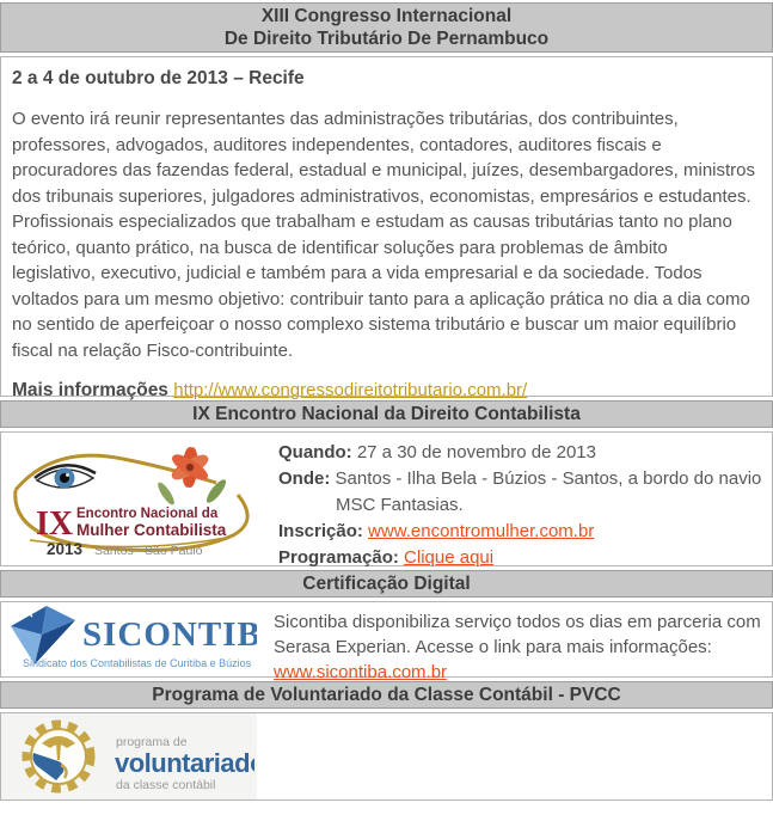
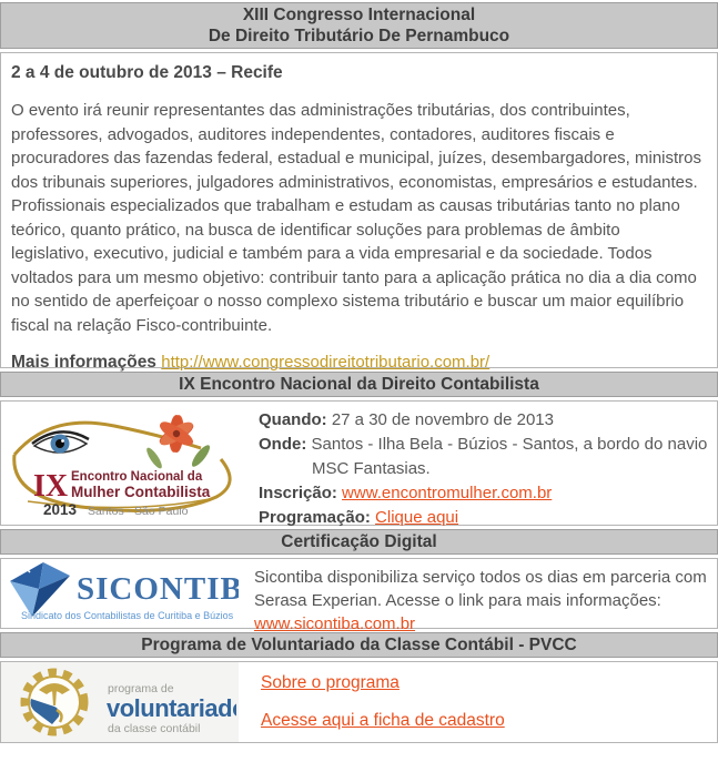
  XIII Congresso Internacional
  De Direito Tributário De Pernambuco
  2 a 4 de outubro de 2013 – Recife
  O evento irá reunir representantes das administrações tributárias, dos contribuintes, professores, advogados, auditores independentes, contadores, auditores fiscais e procuradores das fazendas federal, estadual e municipal, juízes, desembargadores, ministros dos tribunais superiores, julgadores administrativos, economistas, empresários e estudantes. Profissionais especializados que trabalham e estudam as causas tributárias tanto no plano teórico, quanto prático, na busca de identificar soluções para problemas de âmbito legislativo, executivo, judicial e também para a vida empresarial e da sociedade. Todos voltados para um mesmo objetivo: contribuir tanto para a aplicação prática no dia a dia como no sentido de aperfeiçoar o nosso complexo sistema tributário e buscar um maior equilíbrio fiscal na relação Fisco-contribuinte.
  Mais informações http://www.congressodireitotributario.com.br/
  IX Encontro Nacional da Direito Contabilista
  IX
  Encontro Nacional da
  Mulher Contabilista
  2013
  Santos - São Paulo
  Quando: 27 a 30 de novembro de 2013
  Onde: Santos - Ilha Bela - Búzios - Santos, a bordo do navio
  MSC Fantasias.
  Inscrição: www.encontromulher.com.br
  Programação: Clique aqui
  Certificação Digital
  SICONTIB
  Sindicato dos Contabilistas de Curitiba e Búzios
  Sicontiba disponibiliza serviço todos os dias em parceria com Serasa Experian. Acesse o link para mais informações: www.sicontiba.com.br
  Programa de Voluntariado da Classe Contábil - PVCC
  programa de
  voluntariad
  da classe contábil
+ Sobre o programa
+ Acesse aqui a ficha de cadastro
